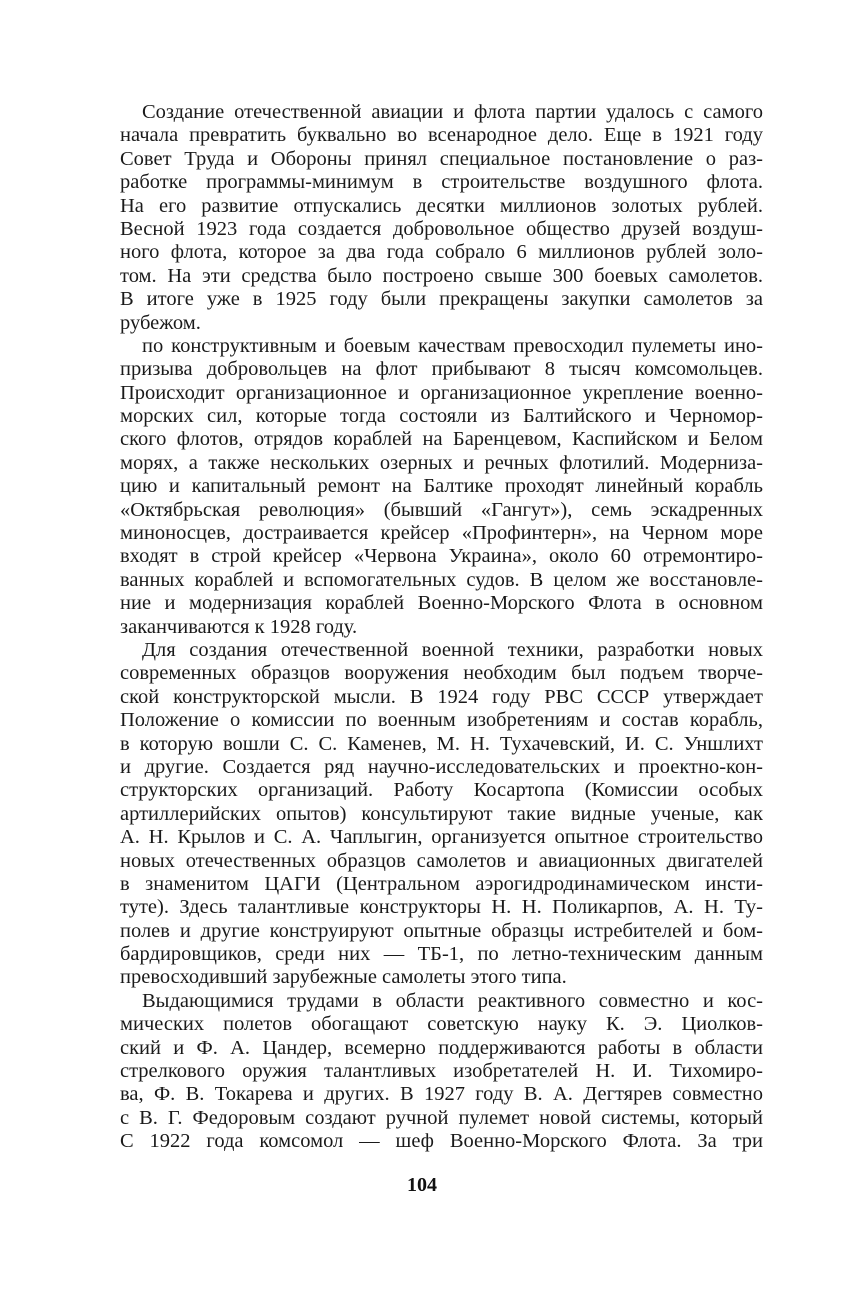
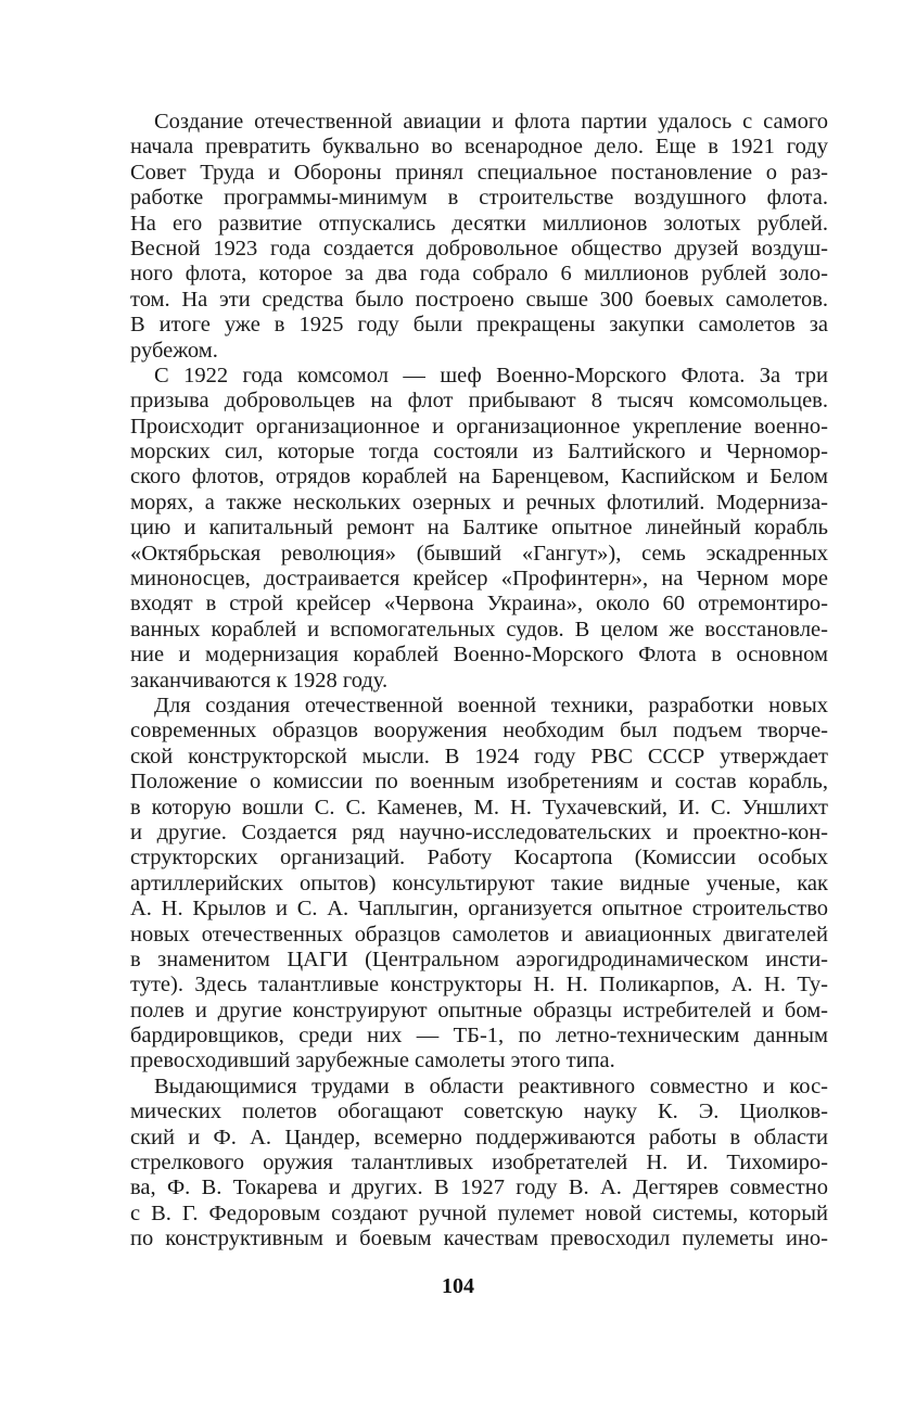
  Создание отечественной авиации и флота партии удалось с самого
  начала превратить буквально во всенародное дело. Еще в 1921 году
  Совет Труда и Обороны принял специальное постановление о раз-
  работке программы-минимум в строительстве воздушного флота.
  На его развитие отпускались десятки миллионов золотых рублей.
  Весной 1923 года создается добровольное общество друзей воздуш-
  ного флота, которое за два года собрало 6 миллионов рублей золо-
  том. На эти средства было построено свыше 300 боевых самолетов.
  В итоге уже в 1925 году были прекращены закупки самолетов за
  рубежом.
- по конструктивным и боевым качествам превосходил пулеметы ино-
+ С 1922 года комсомол — шеф Военно-Морского Флота. За три
  призыва добровольцев на флот прибывают 8 тысяч комсомольцев.
  Происходит организационное и организационное укрепление военно-
  морских сил, которые тогда состояли из Балтийского и Черномор-
  ского флотов, отрядов кораблей на Баренцевом, Каспийском и Белом
  морях, а также нескольких озерных и речных флотилий. Модерниза-
- цию и капитальный ремонт на Балтике проходят линейный корабль
+ цию и капитальный ремонт на Балтике опытное линейный корабль
  «Октябрьская революция» (бывший «Гангут»), семь эскадренных
  миноносцев, достраивается крейсер «Профинтерн», на Черном море
  входят в строй крейсер «Червона Украина», около 60 отремонтиро-
  ванных кораблей и вспомогательных судов. В целом же восстановле-
  ние и модернизация кораблей Военно-Морского Флота в основном
  заканчиваются к 1928 году.
  Для создания отечественной военной техники, разработки новых
  современных образцов вооружения необходим был подъем творче-
  ской конструкторской мысли. В 1924 году РВС СССР утверждает
  Положение о комиссии по военным изобретениям и состав корабль,
  в которую вошли С. С. Каменев, М. Н. Тухачевский, И. С. Уншлихт
  и другие. Создается ряд научно-исследовательских и проектно-кон-
  структорских организаций. Работу Косартопа (Комиссии особых
  артиллерийских опытов) консультируют такие видные ученые, как
  А. Н. Крылов и С. А. Чаплыгин, организуется опытное строительство
  новых отечественных образцов самолетов и авиационных двигателей
  в знаменитом ЦАГИ (Центральном аэрогидродинамическом инсти-
  туте). Здесь талантливые конструкторы Н. Н. Поликарпов, А. Н. Ту-
  полев и другие конструируют опытные образцы истребителей и бом-
  бардировщиков, среди них — ТБ-1, по летно-техническим данным
  превосходивший зарубежные самолеты этого типа.
  Выдающимися трудами в области реактивного совместно и кос-
  мических полетов обогащают советскую науку К. Э. Циолков-
  ский и Ф. А. Цандер, всемерно поддерживаются работы в области
  стрелкового оружия талантливых изобретателей Н. И. Тихомиро-
  ва, Ф. В. Токарева и других. В 1927 году В. А. Дегтярев совместно
  с В. Г. Федоровым создают ручной пулемет новой системы, который
- С 1922 года комсомол — шеф Военно-Морского Флота. За три
+ по конструктивным и боевым качествам превосходил пулеметы ино-
  104
